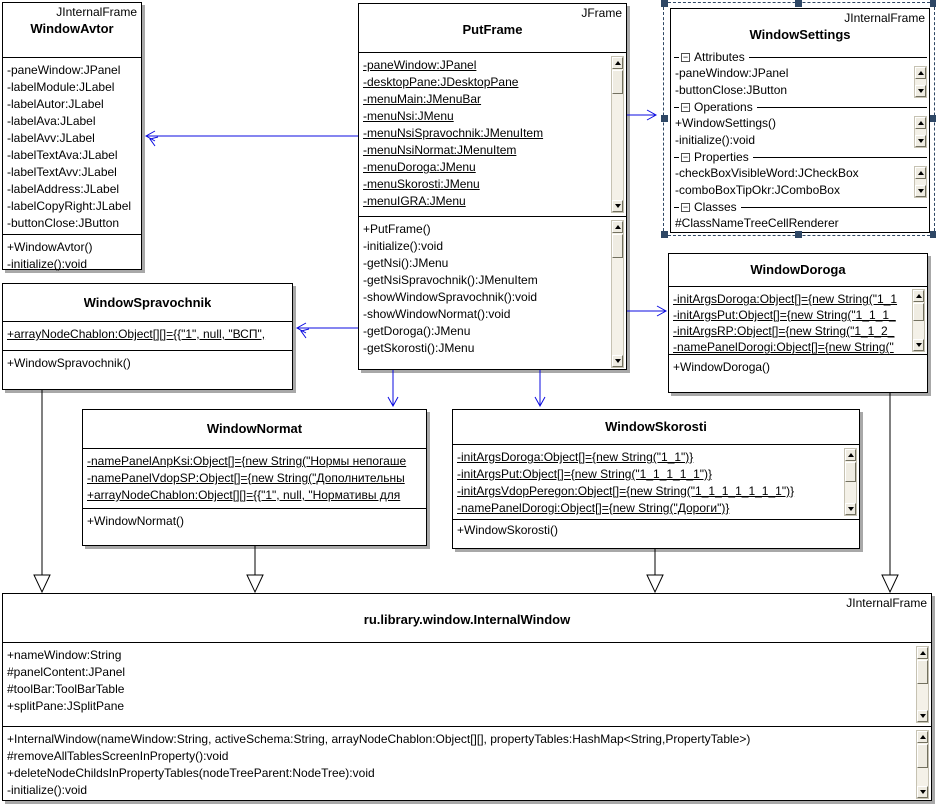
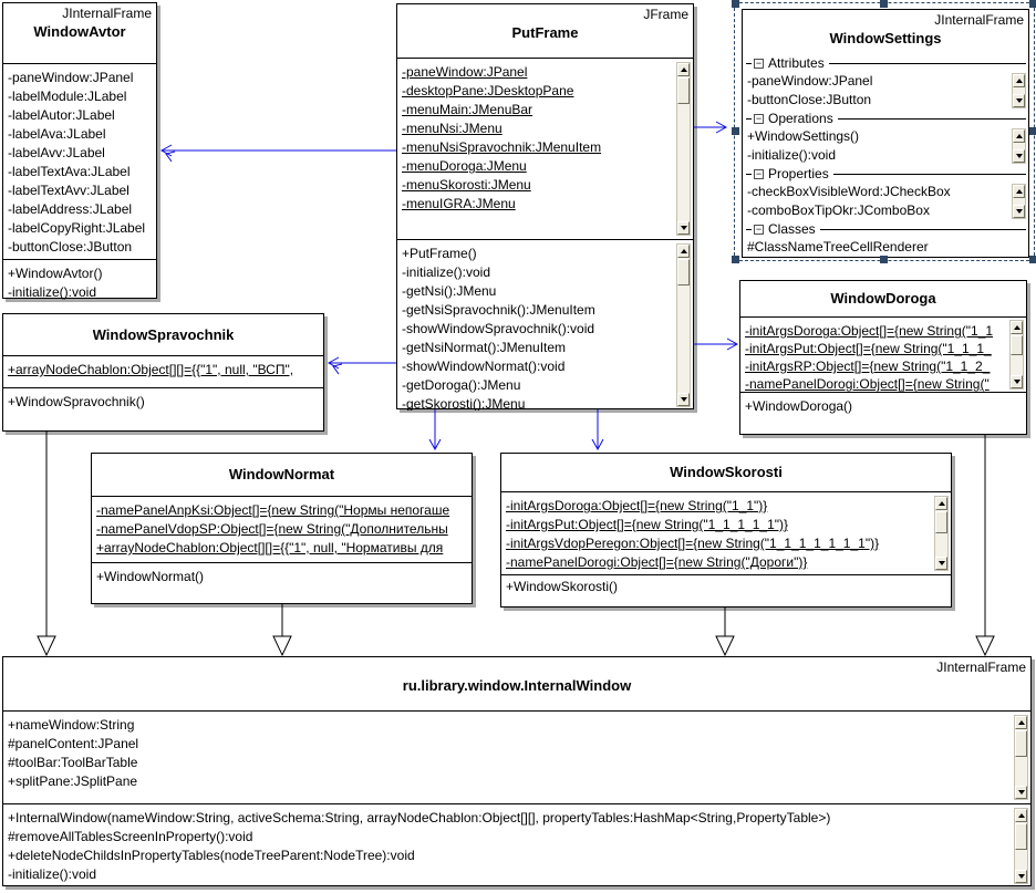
  JInternalFrame
  WindowAvtor
  -paneWindow:JPanel
  -labelModule:JLabel
  -labelAutor:JLabel
  -labelAva:JLabel
  -labelAvv:JLabel
  -labelTextAva:JLabel
  -labelTextAvv:JLabel
  -labelAddress:JLabel
  -labelCopyRight:JLabel
  -buttonClose:JButton
  +WindowAvtor()
  -initialize():void
  JFrame
  PutFrame
  -paneWindow:JPanel
  -desktopPane:JDesktopPane
  -menuMain:JMenuBar
  -menuNsi:JMenu
  -menuNsiSpravochnik:JMenuItem
- -menuNsiNormat:JMenuItem
  -menuDoroga:JMenu
  -menuSkorosti:JMenu
  -menuIGRA:JMenu
  +PutFrame()
  -initialize():void
  -getNsi():JMenu
  -getNsiSpravochnik():JMenuItem
  -showWindowSpravochnik():void
+ -getNsiNormat():JMenuItem
  -showWindowNormat():void
  -getDoroga():JMenu
  -getSkorosti():JMenu
  JInternalFrame
  WindowSettings
  −
  Attributes
  -paneWindow:JPanel
  -buttonClose:JButton
  −
  Operations
  +WindowSettings()
  -initialize():void
  −
  Properties
  -checkBoxVisibleWord:JCheckBox
  -comboBoxTipOkr:JComboBox
  −
  Classes
  #ClassNameTreeCellRenderer
  WindowSpravochnik
  +arrayNodeChablon:Object[][]={{"1", null, "ВСП",
  +WindowSpravochnik()
  WindowDoroga
  -initArgsDoroga:Object[]={new String("1_1
  -initArgsPut:Object[]={new String("1_1_1_
  -initArgsRP:Object[]={new String("1_1_2_
  -namePanelDorogi:Object[]={new String("
  +WindowDoroga()
  WindowNormat
  -namePanelAnpKsi:Object[]={new String("Нормы непогаше
  -namePanelVdopSP:Object[]={new String("Дополнительны
  +arrayNodeChablon:Object[][]={{"1", null, "Нормативы для
  +WindowNormat()
  WindowSkorosti
  -initArgsDoroga:Object[]={new String("1_1")}
  -initArgsPut:Object[]={new String("1_1_1_1_1")}
  -initArgsVdopPeregon:Object[]={new String("1_1_1_1_1_1_1")}
  -namePanelDorogi:Object[]={new String("Дороги")}
  +WindowSkorosti()
  JInternalFrame
  ru.library.window.InternalWindow
  +nameWindow:String
  #panelContent:JPanel
  #toolBar:ToolBarTable
  +splitPane:JSplitPane
  +InternalWindow(nameWindow:String, activeSchema:String, arrayNodeChablon:Object[][], propertyTables:HashMap<String,PropertyTable>)
  #removeAllTablesScreenInProperty():void
  +deleteNodeChildsInPropertyTables(nodeTreeParent:NodeTree):void
  -initialize():void
